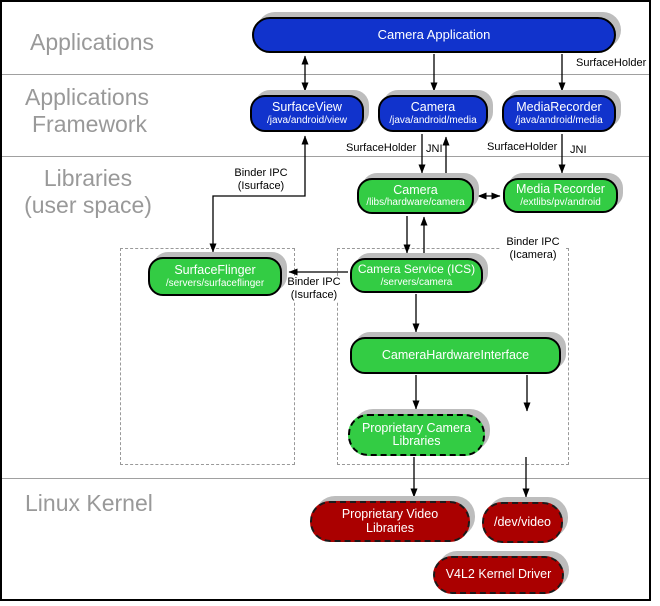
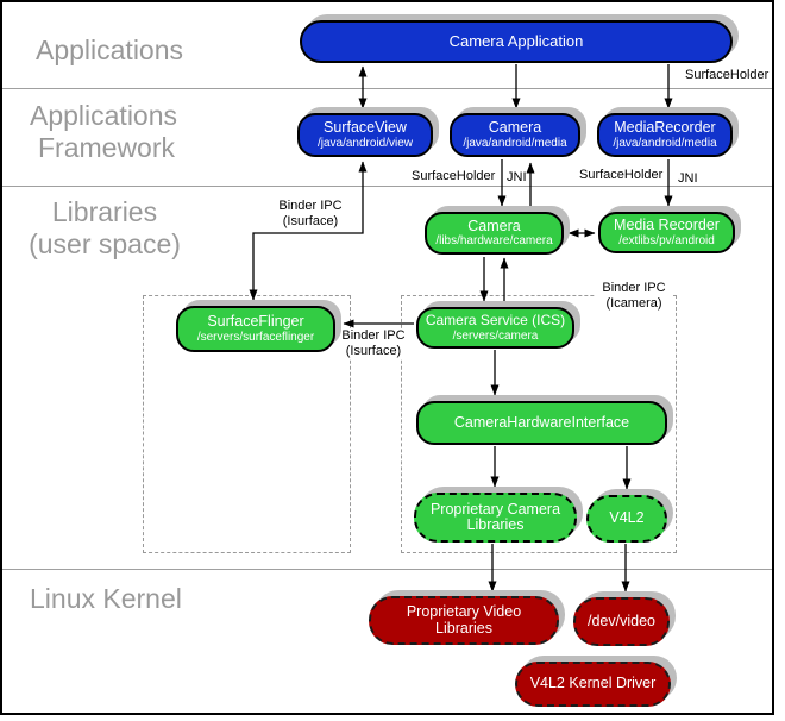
  Applications
  Applications
  Framework
  Libraries
  (user space)
  Linux Kernel
  SurfaceHolder
  SurfaceHolder
  JNI
  SurfaceHolder
  JNI
  Binder IPC
  (Isurface)
  Binder IPC
  (Isurface)
  Binder IPC
  (Icamera)
  Camera Application
  SurfaceView
  /java/android/view
  Camera
  /java/android/media
  MediaRecorder
  /java/android/media
  Camera
  /libs/hardware/camera
  Media Recorder
  /extlibs/pv/android
  SurfaceFlinger
  /servers/surfaceflinger
  Camera Service (ICS)
  /servers/camera
  CameraHardwareInterface
  Proprietary Camera Libraries
+ V4L2
  Proprietary Video Libraries
  /dev/video
  V4L2 Kernel Driver
